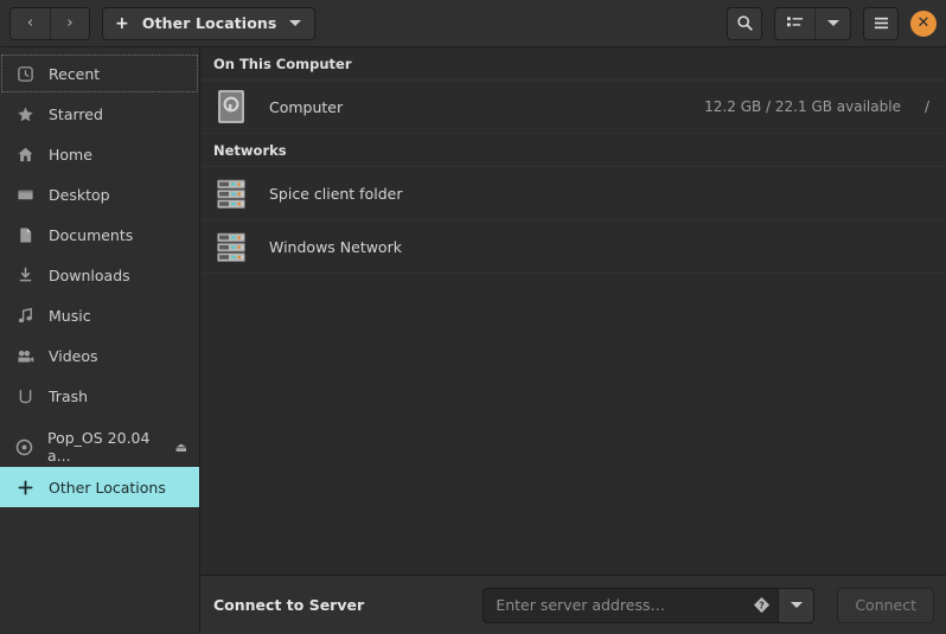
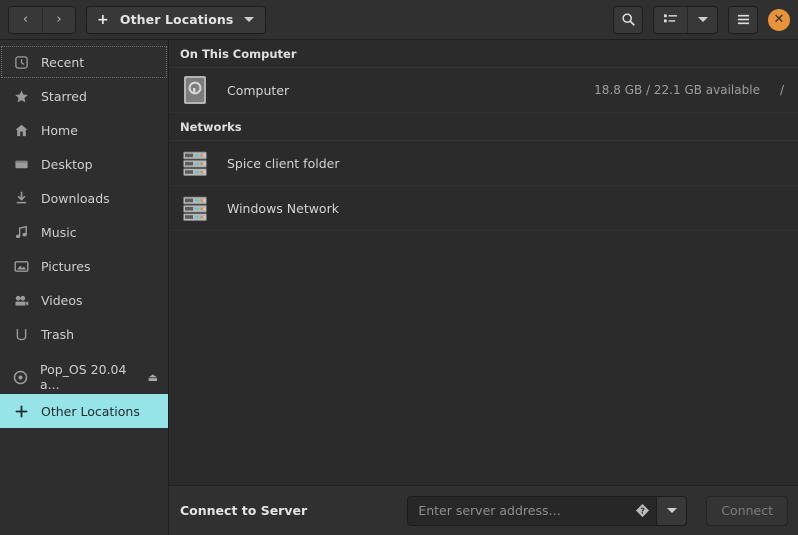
  ‹
  ›
  +
  Other Locations
  ✕
  Recent
  Starred
  Home
  Desktop
- Documents
  Downloads
  Music
+ Pictures
  Videos
  Trash
  Pop_OS 20.04 a...
  ⏏
  Other Locations
  On This Computer
  Computer
- 12.2 GB / 22.1 GB available
+ 18.8 GB / 22.1 GB available
  /
  Networks
  Spice client folder
  Windows Network
  Connect to Server
  Enter server address…
  ?
  Connect
